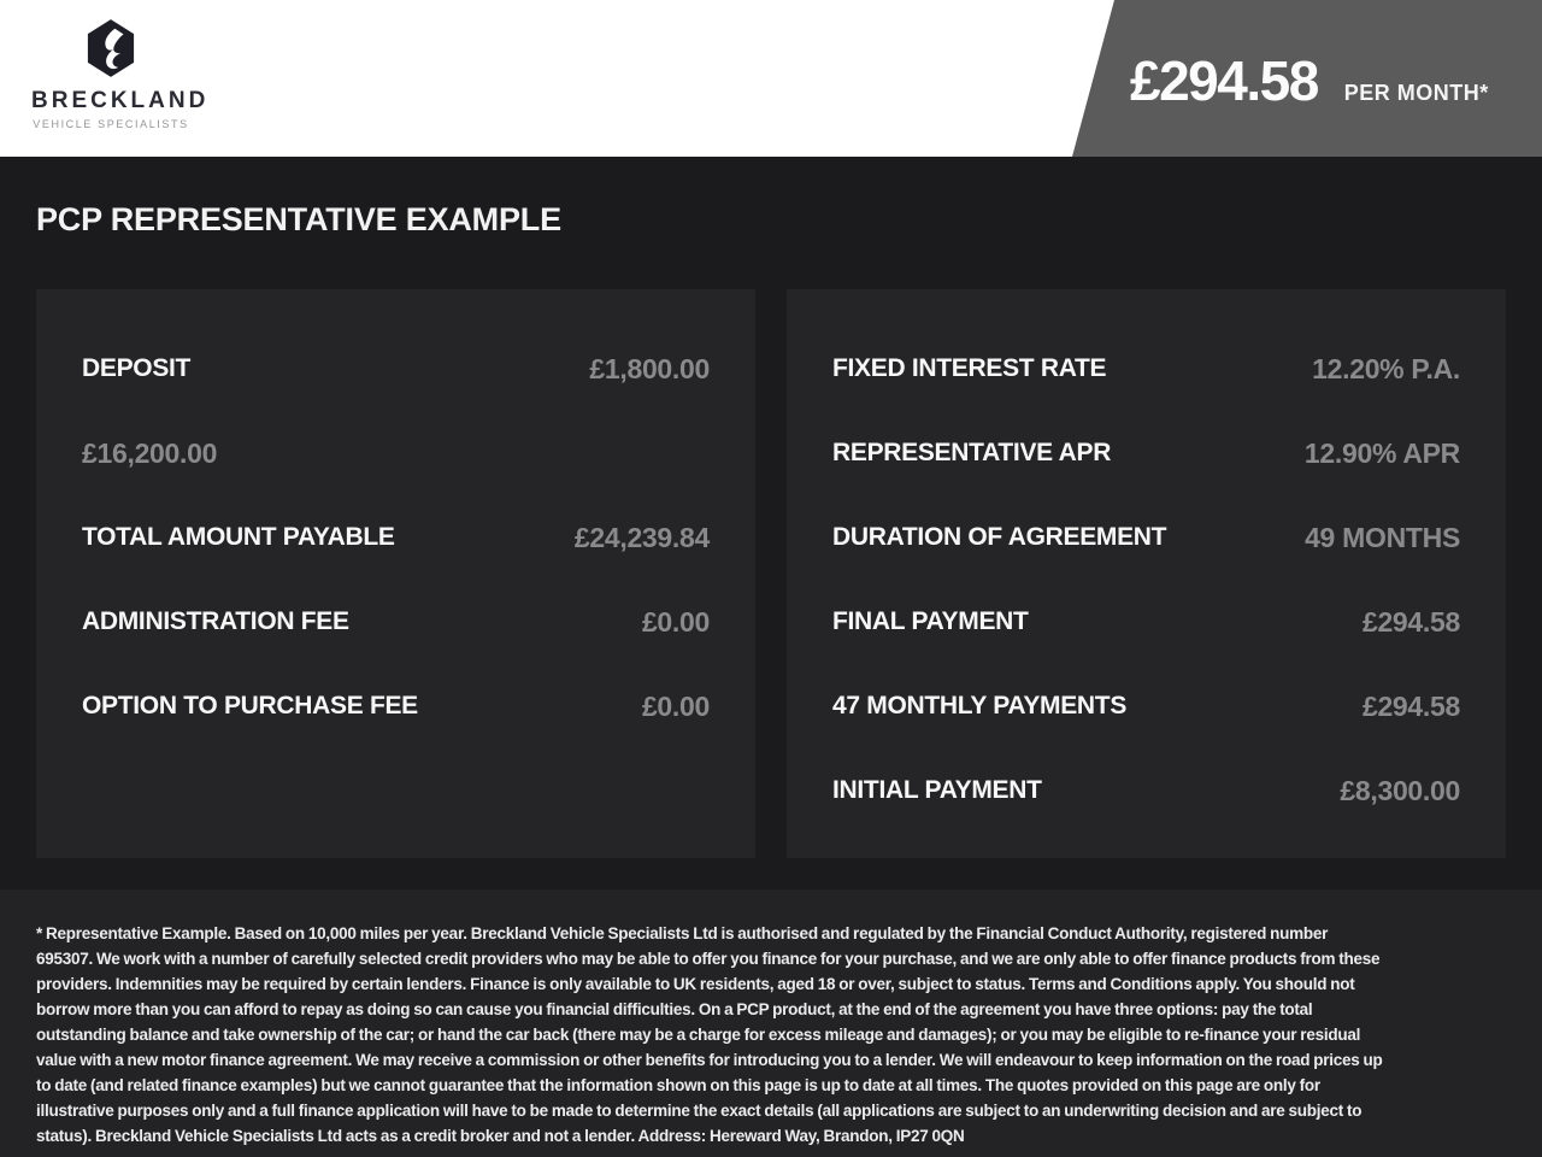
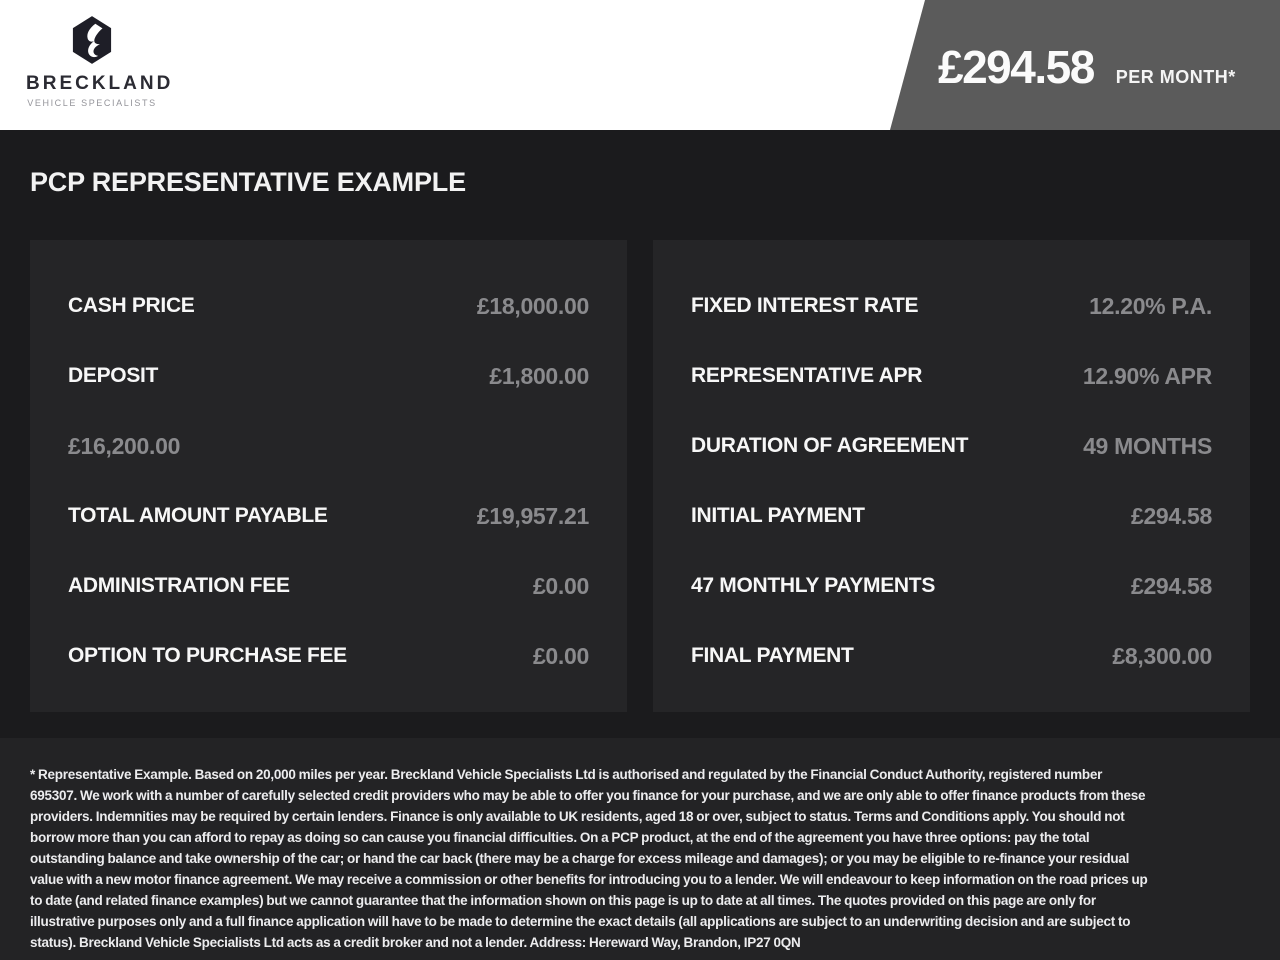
  BRECKLAND
  VEHICLE SPECIALISTS
  £294.58
  PER MONTH*
  PCP REPRESENTATIVE EXAMPLE
+ CASH PRICE
+ £18,000.00
  DEPOSIT
  £1,800.00
  £16,200.00
  TOTAL AMOUNT PAYABLE
- £24,239.84
+ £19,957.21
  ADMINISTRATION FEE
  £0.00
  OPTION TO PURCHASE FEE
  £0.00
  FIXED INTEREST RATE
  12.20% P.A.
  REPRESENTATIVE APR
  12.90% APR
  DURATION OF AGREEMENT
  49 MONTHS
- FINAL PAYMENT
+ INITIAL PAYMENT
  £294.58
  47 MONTHLY PAYMENTS
  £294.58
- INITIAL PAYMENT
+ FINAL PAYMENT
  £8,300.00
- * Representative Example. Based on 10,000 miles per year. Breckland Vehicle Specialists Ltd is authorised and regulated by the Financial Conduct Authority, registered number 695307. We work with a number of carefully selected credit providers who may be able to offer you finance for your purchase, and we are only able to offer finance products from these providers. Indemnities may be required by certain lenders. Finance is only available to UK residents, aged 18 or over, subject to status. Terms and Conditions apply. You should not borrow more than you can afford to repay as doing so can cause you financial difficulties. On a PCP product, at the end of the agreement you have three options: pay the total outstanding balance and take ownership of the car; or hand the car back (there may be a charge for excess mileage and damages); or you may be eligible to re-finance your residual value with a new motor finance agreement. We may receive a commission or other benefits for introducing you to a lender. We will endeavour to keep information on the road prices up to date (and related finance examples) but we cannot guarantee that the information shown on this page is up to date at all times. The quotes provided on this page are only for illustrative purposes only and a full finance application will have to be made to determine the exact details (all applications are subject to an underwriting decision and are subject to status). Breckland Vehicle Specialists Ltd acts as a credit broker and not a lender. Address: Hereward Way, Brandon, IP27 0QN
+ * Representative Example. Based on 20,000 miles per year. Breckland Vehicle Specialists Ltd is authorised and regulated by the Financial Conduct Authority, registered number 695307. We work with a number of carefully selected credit providers who may be able to offer you finance for your purchase, and we are only able to offer finance products from these providers. Indemnities may be required by certain lenders. Finance is only available to UK residents, aged 18 or over, subject to status. Terms and Conditions apply. You should not borrow more than you can afford to repay as doing so can cause you financial difficulties. On a PCP product, at the end of the agreement you have three options: pay the total outstanding balance and take ownership of the car; or hand the car back (there may be a charge for excess mileage and damages); or you may be eligible to re-finance your residual value with a new motor finance agreement. We may receive a commission or other benefits for introducing you to a lender. We will endeavour to keep information on the road prices up to date (and related finance examples) but we cannot guarantee that the information shown on this page is up to date at all times. The quotes provided on this page are only for illustrative purposes only and a full finance application will have to be made to determine the exact details (all applications are subject to an underwriting decision and are subject to status). Breckland Vehicle Specialists Ltd acts as a credit broker and not a lender. Address: Hereward Way, Brandon, IP27 0QN
